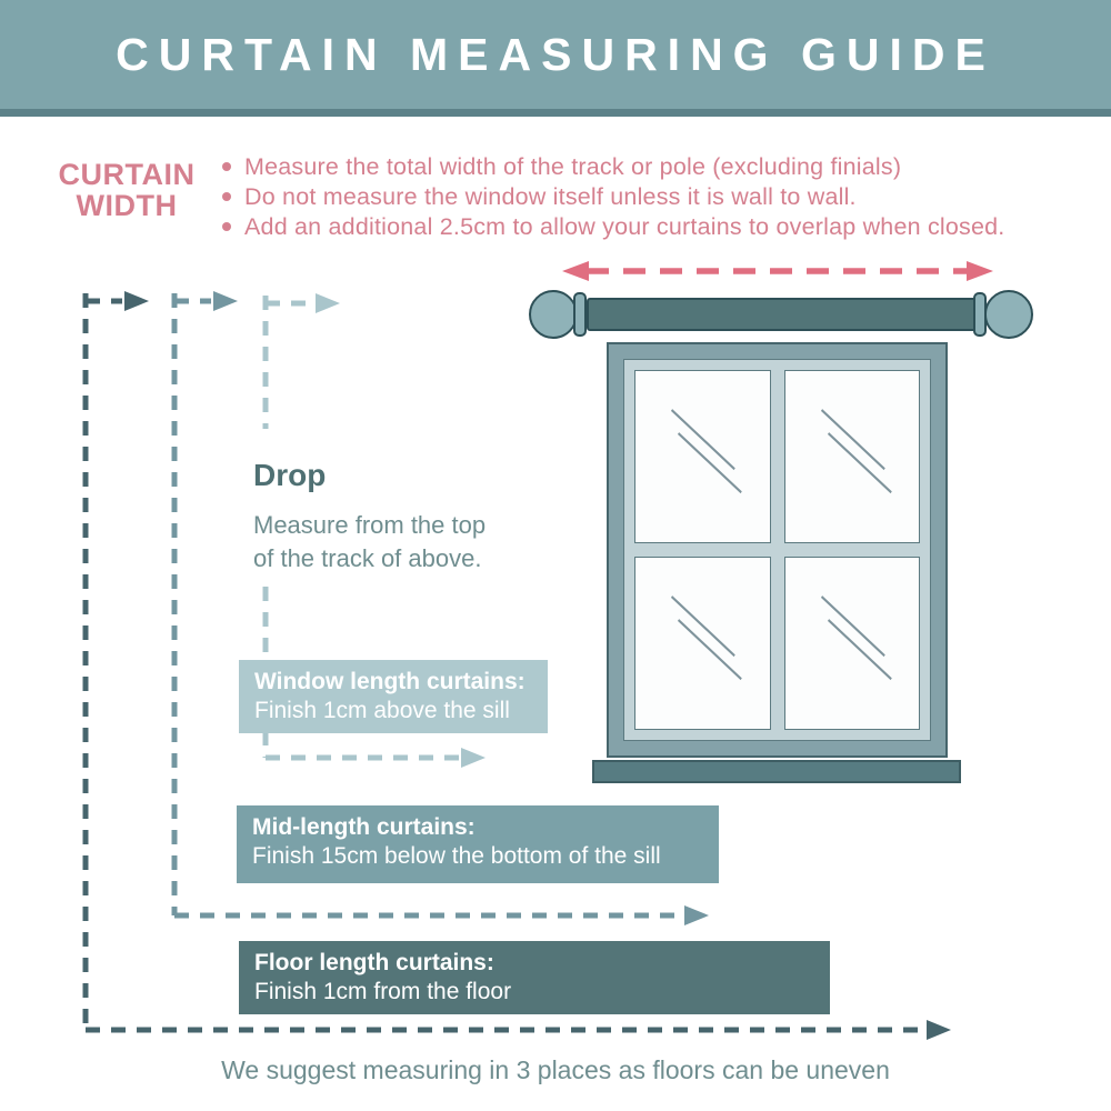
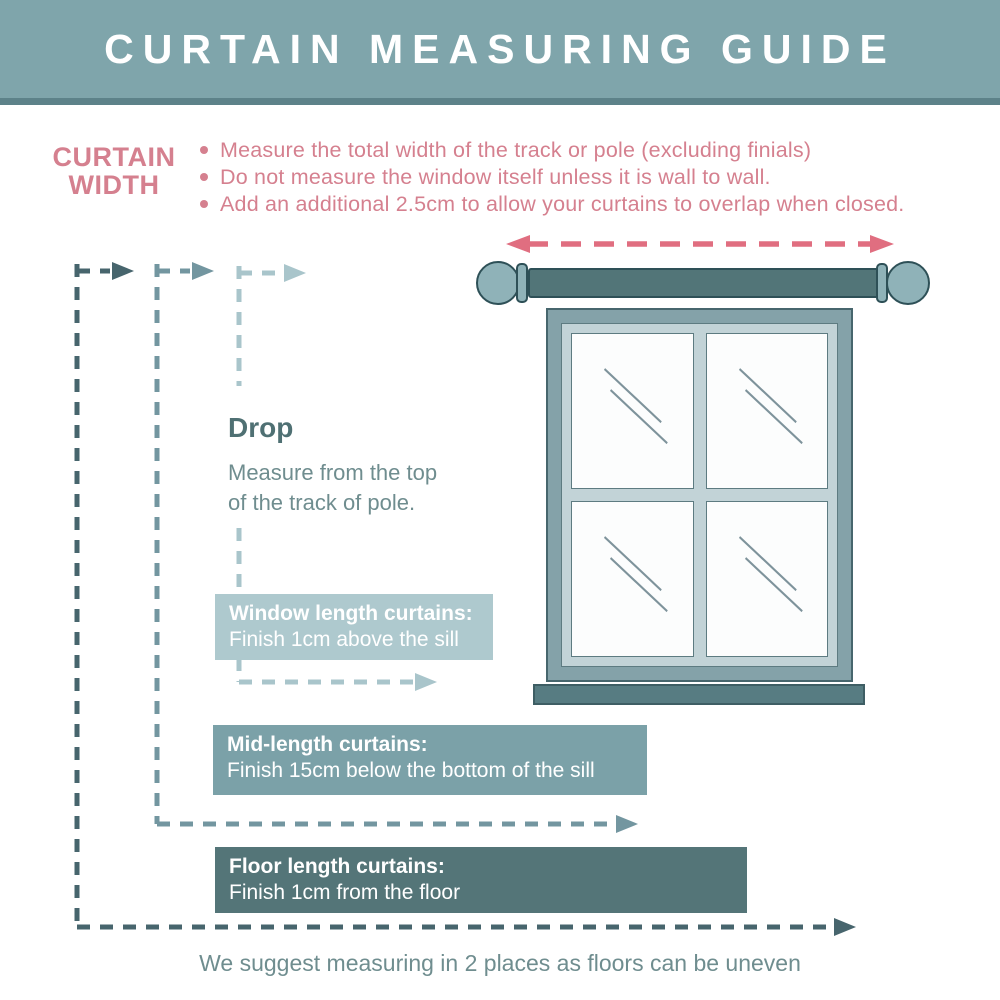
  CURTAIN MEASURING GUIDE
  CURTAIN
  WIDTH
  Measure the total width of the track or pole (excluding finials)
  Do not measure the window itself unless it is wall to wall.
  Add an additional 2.5cm to allow your curtains to overlap when closed.
  Drop
  Measure from the top
- of the track of above.
+ of the track of pole.
  Window length curtains:
  Finish 1cm above the sill
  Mid-length curtains:
  Finish 15cm below the bottom of the sill
  Floor length curtains:
  Finish 1cm from the floor
- We suggest measuring in 3 places as floors can be uneven
+ We suggest measuring in 2 places as floors can be uneven
